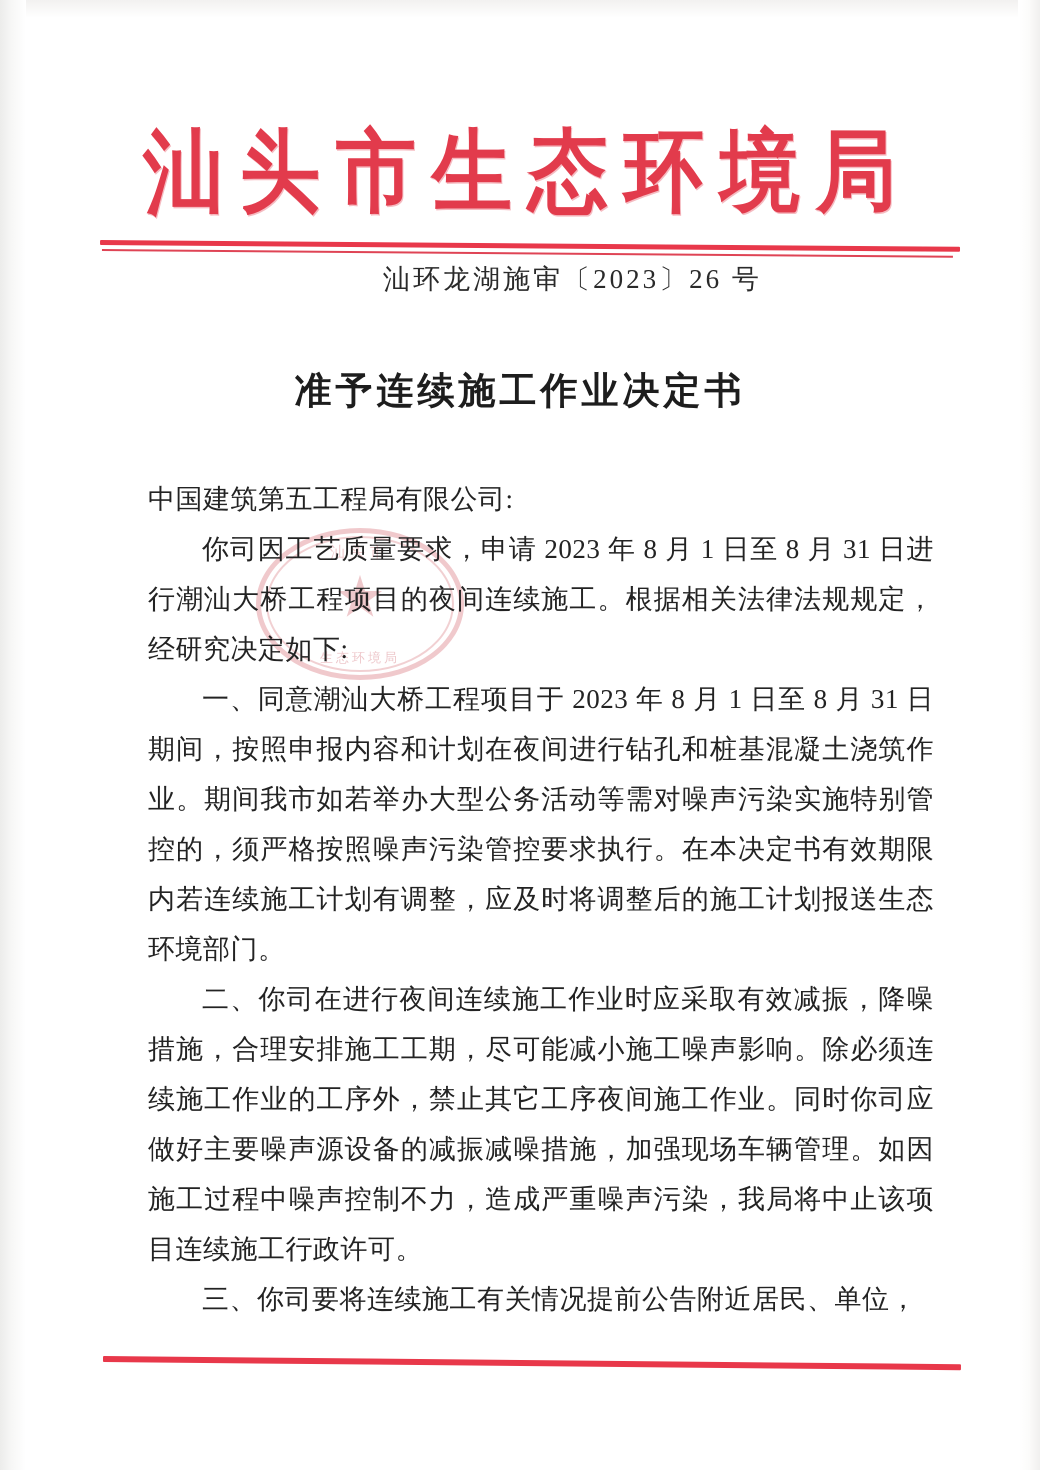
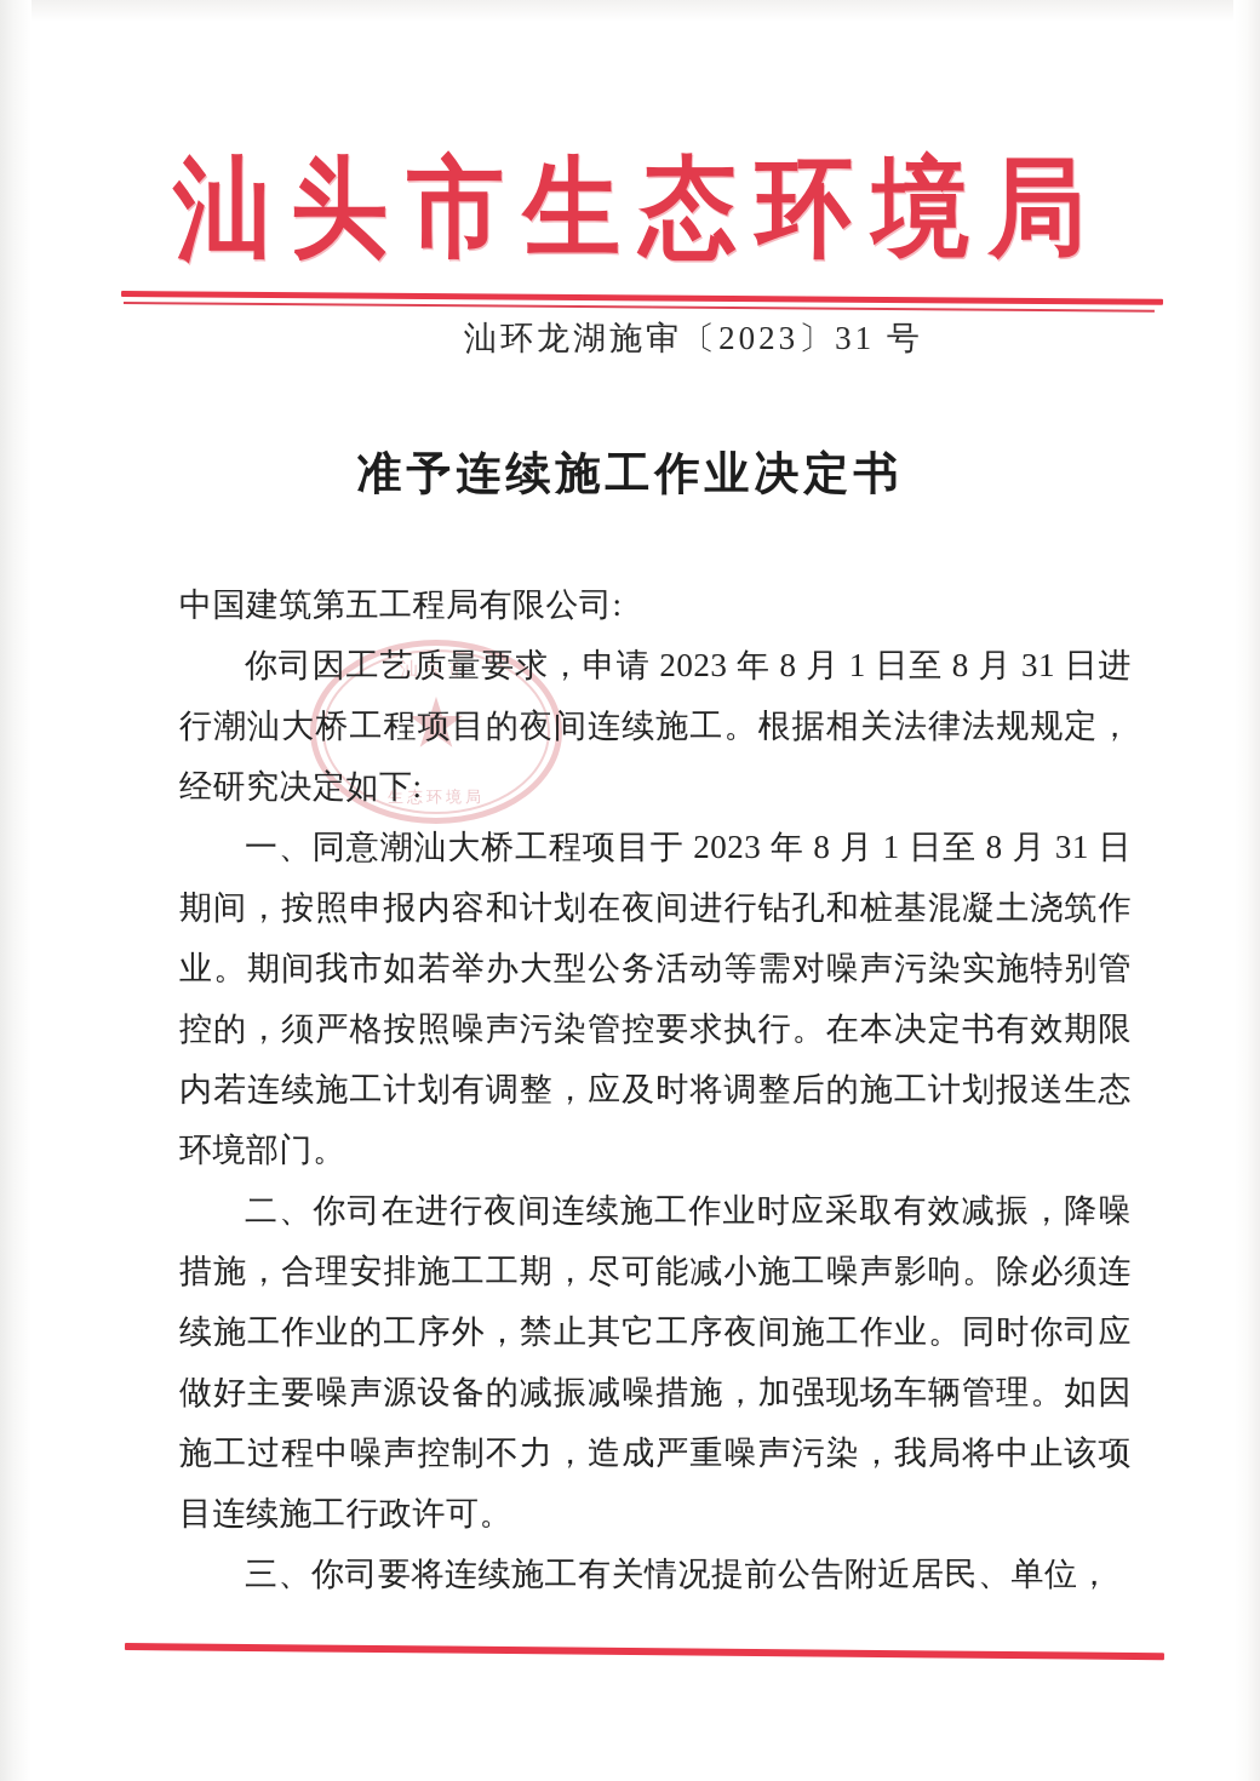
  汕头市生态环境局
- 汕环龙湖施审〔2023〕26 号
+ 汕环龙湖施审〔2023〕31 号
  准予连续施工作业决定书
  汕头市
  生态环境局
  中国建筑第五工程局有限公司:
  你司因工艺质量要求，申请 2023 年 8 月 1 日至 8 月 31 日进行潮汕大桥工程项目的夜间连续施工。根据相关法律法规规定，经研究决定如下:
  一、同意潮汕大桥工程项目于 2023 年 8 月 1 日至 8 月 31 日期间，按照申报内容和计划在夜间进行钻孔和桩基混凝土浇筑作业。期间我市如若举办大型公务活动等需对噪声污染实施特别管控的，须严格按照噪声污染管控要求执行。在本决定书有效期限内若连续施工计划有调整，应及时将调整后的施工计划报送生态环境部门。
  二、你司在进行夜间连续施工作业时应采取有效减振，降噪措施，合理安排施工工期，尽可能减小施工噪声影响。除必须连续施工作业的工序外，禁止其它工序夜间施工作业。同时你司应做好主要噪声源设备的减振减噪措施，加强现场车辆管理。如因施工过程中噪声控制不力，造成严重噪声污染，我局将中止该项目连续施工行政许可。
  三、你司要将连续施工有关情况提前公告附近居民、单位，
